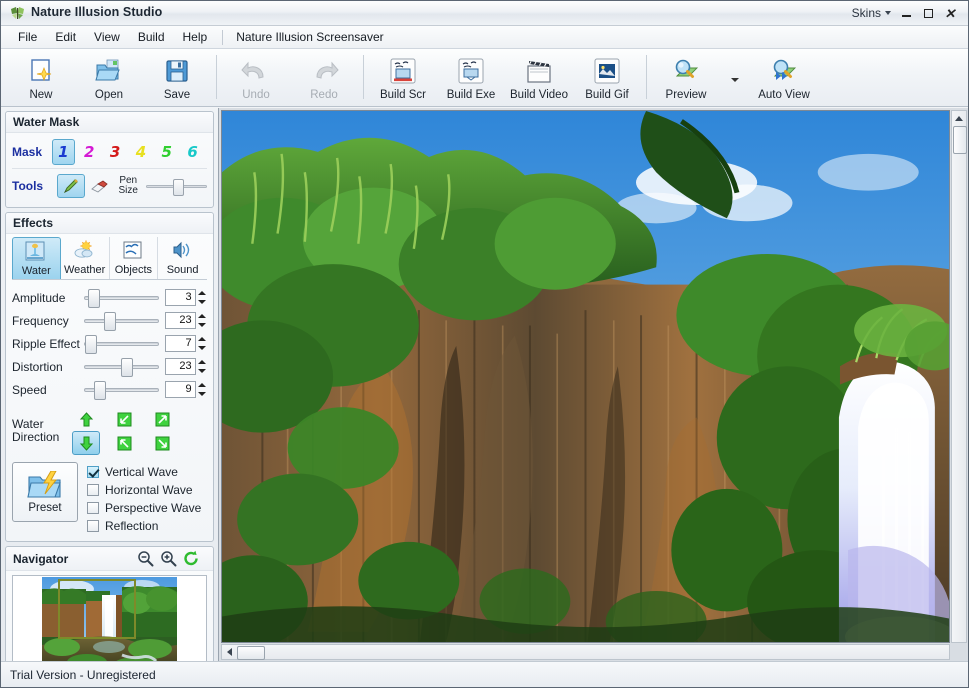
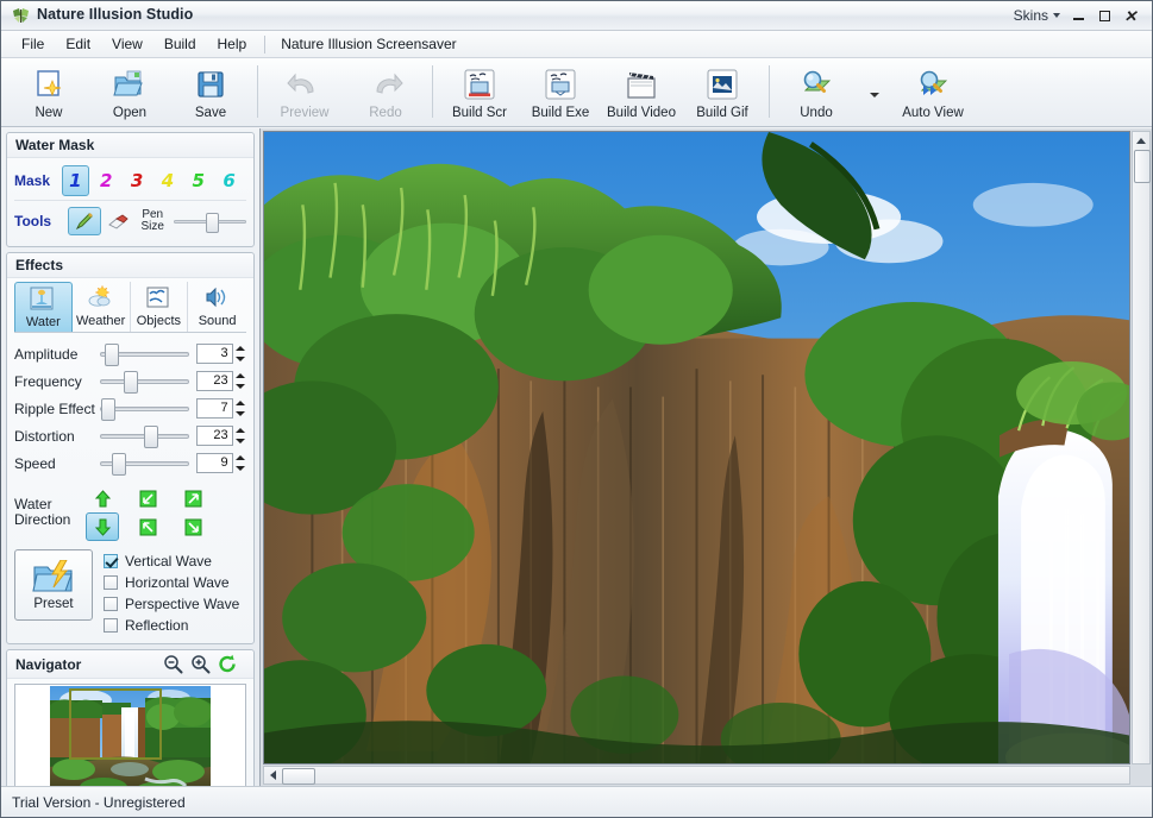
  Nature Illusion Studio
  Skins
  ✕
  File
  Edit
  View
  Build
  Help
  Nature Illusion Screensaver
  New
  Open
  Save
- Undo
+ Preview
  Redo
  Build Scr
  Build Exe
  Build Video
  Build Gif
- Preview
+ Undo
  Auto View
  Water Mask
  Mask
  1
  2
  3
  4
  5
  6
  Tools
  Pen
  Size
  Effects
  Water
  Weather
  Objects
  Sound
  Amplitude
  3
  Frequency
  23
  Ripple Effect
  7
  Distortion
  23
  Speed
  9
  Water
  Direction
  Preset
  Vertical Wave
  Horizontal Wave
  Perspective Wave
  Reflection
  Navigator
  Trial Version - Unregistered
